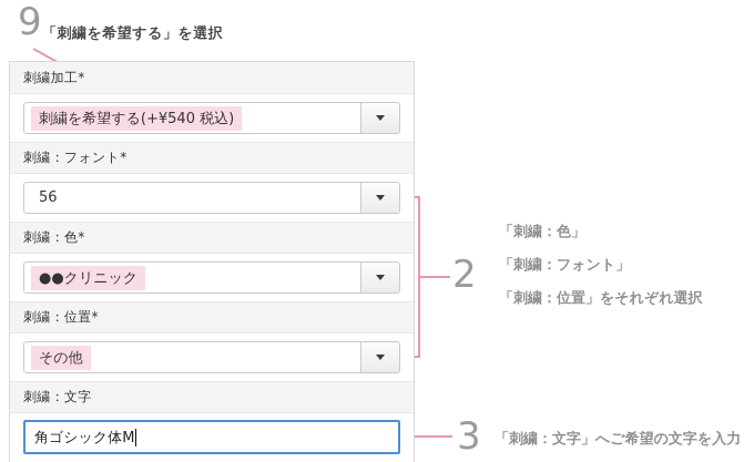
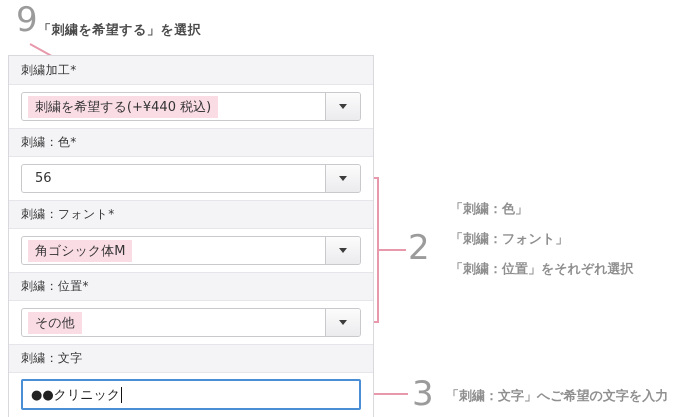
  9
  「刺繍を希望する」を選択
  刺繍加工*
- 刺繍を希望する(+¥540 税込)
+ 刺繍を希望する(+¥440 税込)
- 刺繍：フォント*
+ 刺繍：色*
  56
- 刺繍：色*
+ 刺繍：フォント*
- ●●クリニック
+ 角ゴシック体M
  刺繍：位置*
  その他
  刺繍：文字
- 角ゴシック体M
+ ●●クリニック
  2
  「刺繍：色」
  「刺繍：フォント」
  「刺繍：位置」をそれぞれ選択
  3
  「刺繍：文字」へご希望の文字を入力
